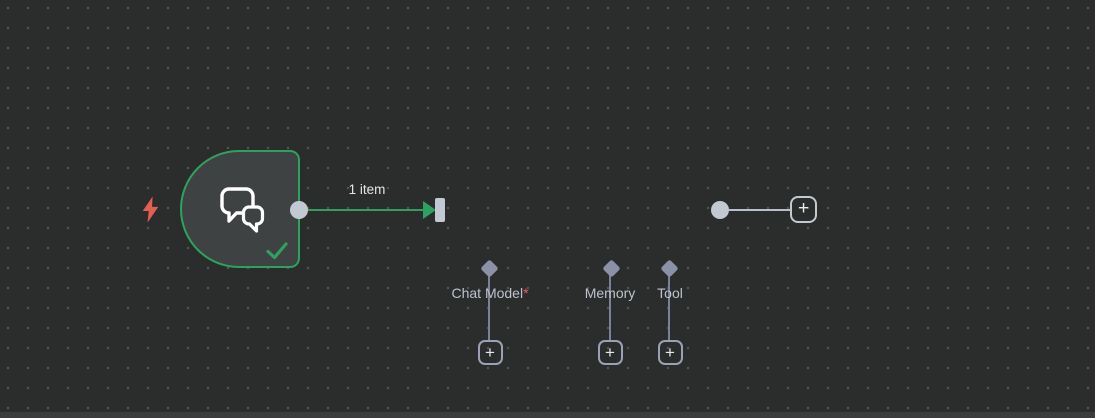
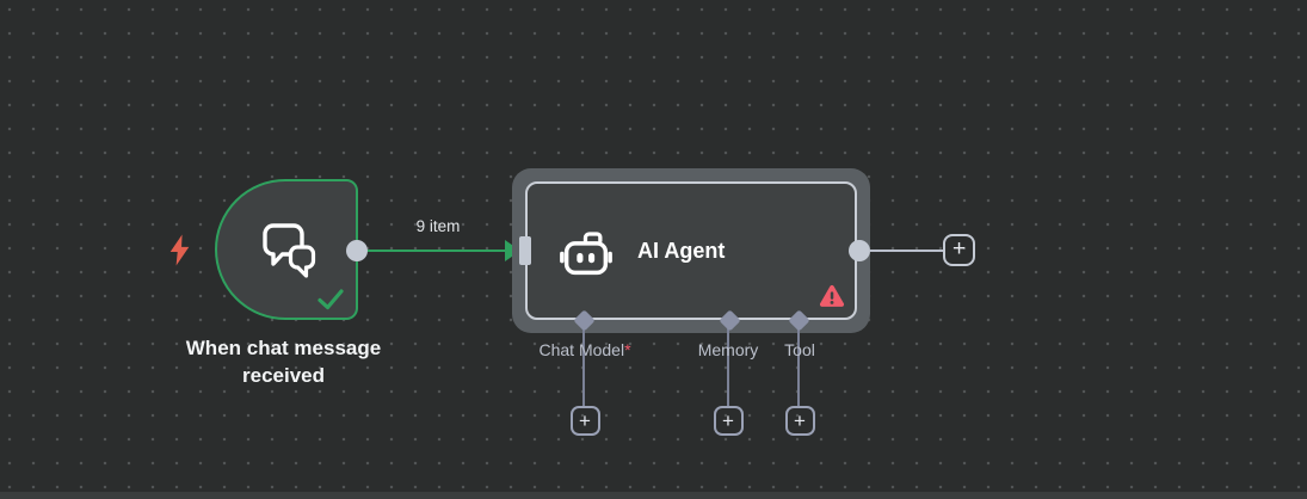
+ When chat message received
- 1 item
+ 9 item
+ AI Agent
  +
  Chat Model*
  Memory
  Tool
  +
  +
  +
